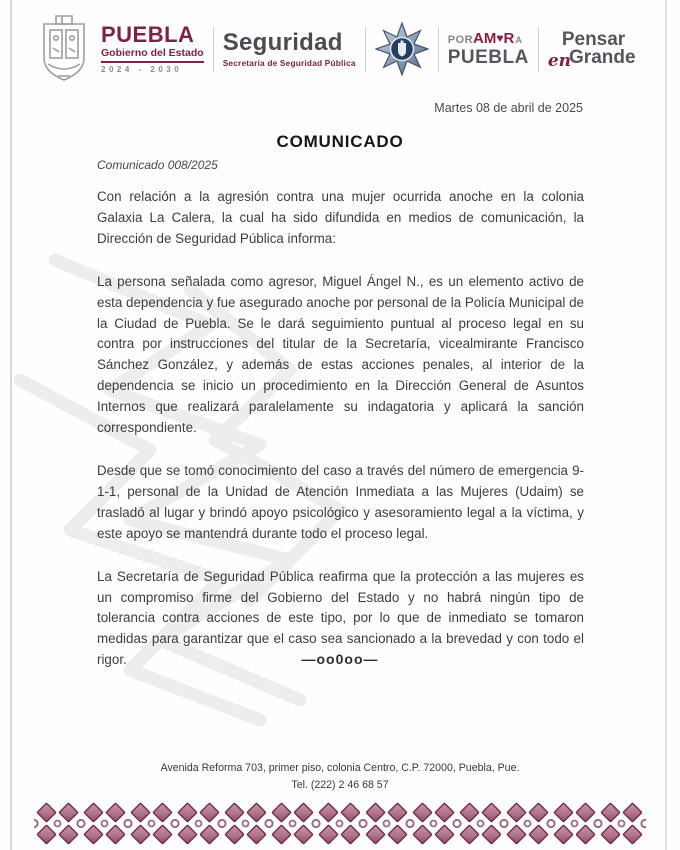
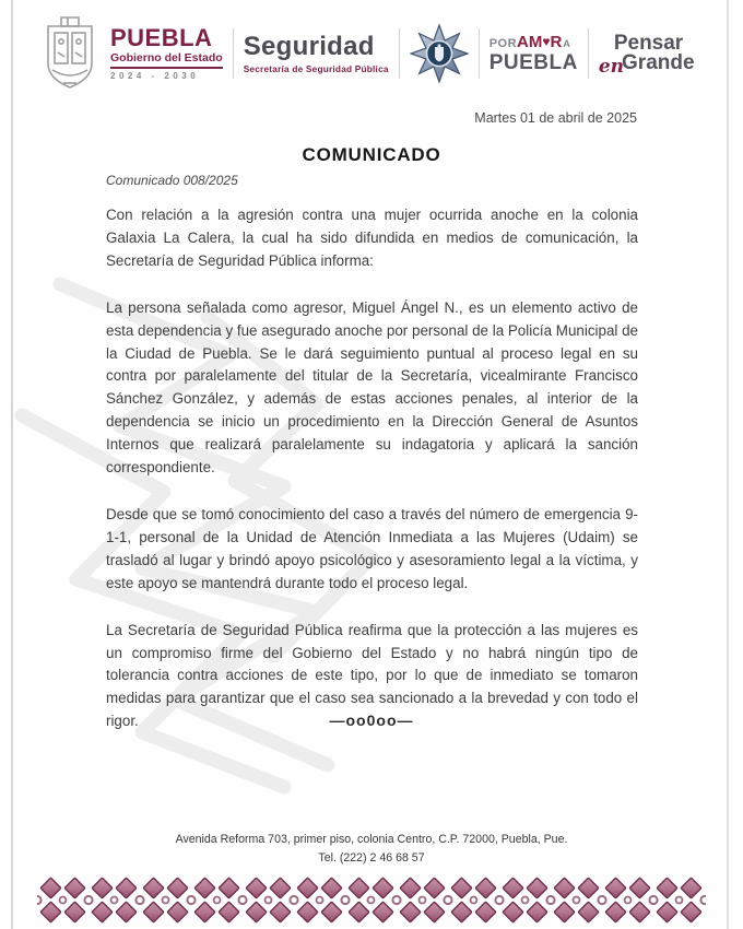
  PUEBLA
  Gobierno del Estado
  2024 - 2030
  Seguridad
  Secretaría de Seguridad Pública
  POR
  AM
  ♥
  R
  A
  PUEBLA
  Pensar
  en
  Grande
- Martes 08 de abril de 2025
+ Martes 01 de abril de 2025
  COMUNICADO
  Comunicado 008/2025
- Con relación a la agresión contra una mujer ocurrida anoche en la colonia Galaxia La Calera, la cual ha sido difundida en medios de comunicación, la Dirección de Seguridad Pública informa:
+ Con relación a la agresión contra una mujer ocurrida anoche en la colonia Galaxia La Calera, la cual ha sido difundida en medios de comunicación, la Secretaría de Seguridad Pública informa:
- La persona señalada como agresor, Miguel Ángel N., es un elemento activo de esta dependencia y fue asegurado anoche por personal de la Policía Municipal de la Ciudad de Puebla. Se le dará seguimiento puntual al proceso legal en su contra por instrucciones del titular de la Secretaría, vicealmirante Francisco Sánchez González, y además de estas acciones penales, al interior de la dependencia se inicio un procedimiento en la Dirección General de Asuntos Internos que realizará paralelamente su indagatoria y aplicará la sanción correspondiente.
+ La persona señalada como agresor, Miguel Ángel N., es un elemento activo de esta dependencia y fue asegurado anoche por personal de la Policía Municipal de la Ciudad de Puebla. Se le dará seguimiento puntual al proceso legal en su contra por paralelamente del titular de la Secretaría, vicealmirante Francisco Sánchez González, y además de estas acciones penales, al interior de la dependencia se inicio un procedimiento en la Dirección General de Asuntos Internos que realizará paralelamente su indagatoria y aplicará la sanción correspondiente.
  Desde que se tomó conocimiento del caso a través del número de emergencia 9-1-1, personal de la Unidad de Atención Inmediata a las Mujeres (Udaim) se trasladó al lugar y brindó apoyo psicológico y asesoramiento legal a la víctima, y este apoyo se mantendrá durante todo el proceso legal.
  La Secretaría de Seguridad Pública reafirma que la protección a las mujeres es un compromiso firme del Gobierno del Estado y no habrá ningún tipo de tolerancia contra acciones de este tipo, por lo que de inmediato se tomaron medidas para garantizar que el caso sea sancionado a la brevedad y con todo el rigor.
  —oo0oo—
  Avenida Reforma 703, primer piso, colonia Centro, C.P. 72000, Puebla, Pue.
  Tel. (222) 2 46 68 57
